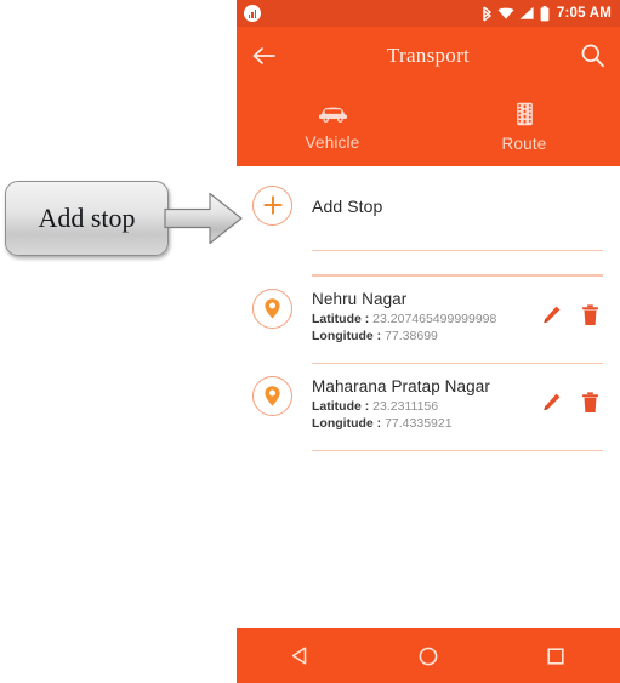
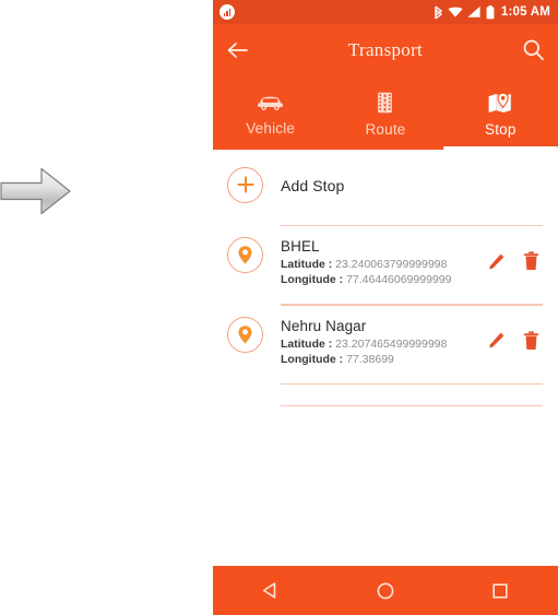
- 7:05 AM
+ 1:05 AM
  Transport
  Vehicle
  Route
+ Stop
  Add Stop
+ BHEL
+ Latitude : 23.240063799999998
+ Longitude : 77.46446069999999
  Nehru Nagar
  Latitude : 23.207465499999998
  Longitude : 77.38699
- Maharana Pratap Nagar
- Latitude : 23.2311156
- Longitude : 77.4335921
- Add stop
